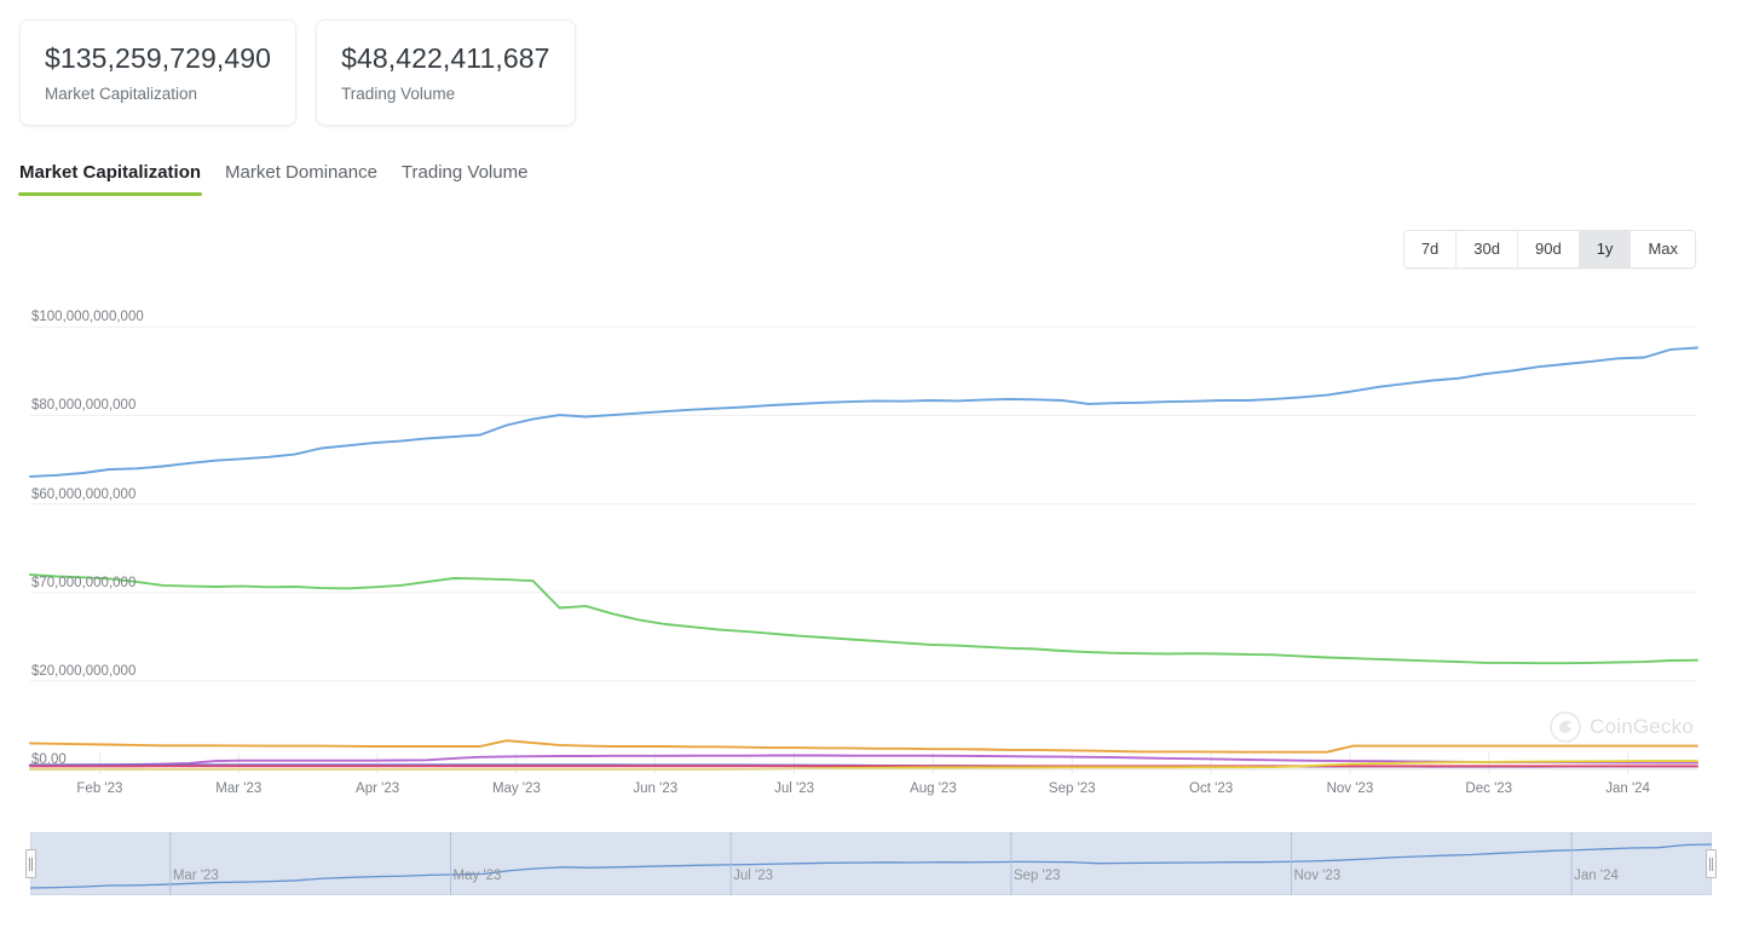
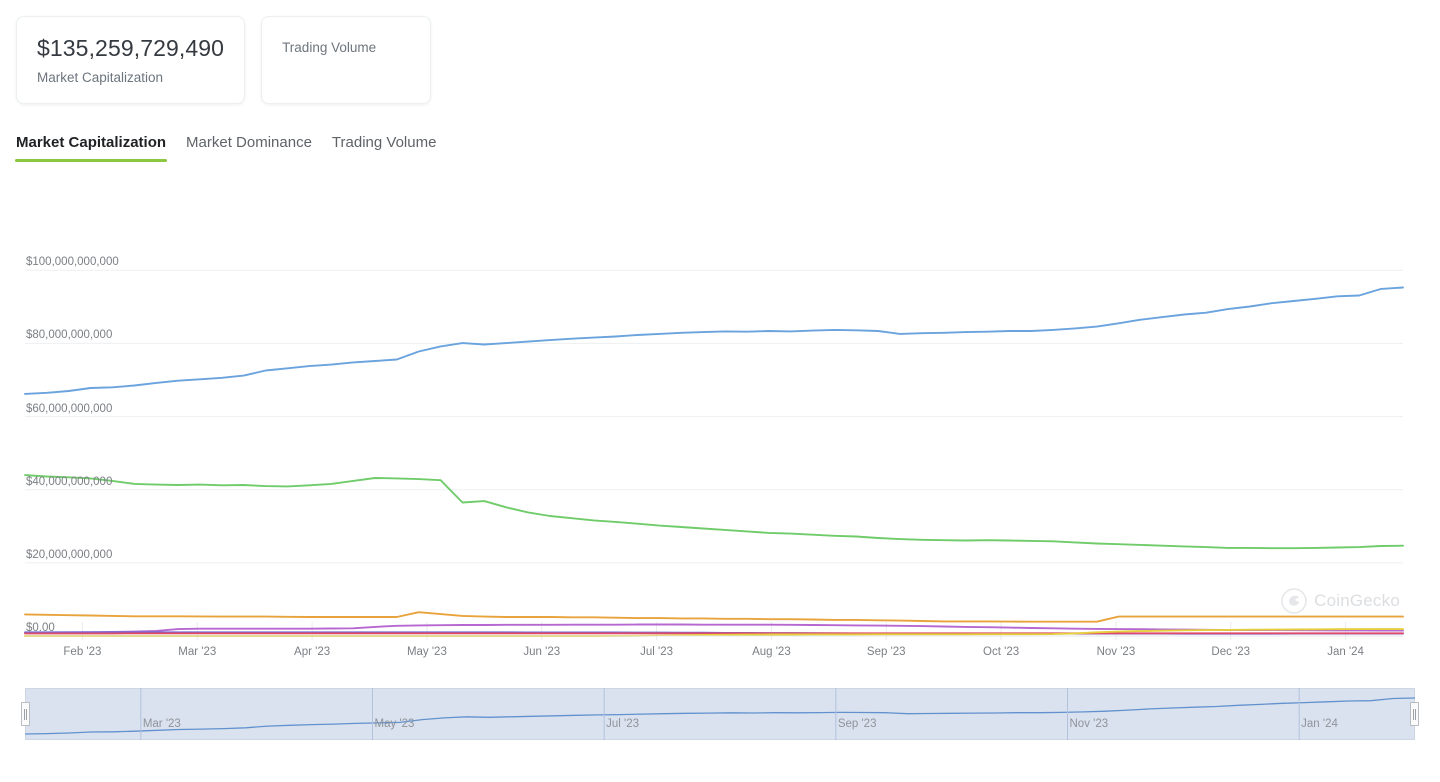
  $135,259,729,490
  Market Capitalization
- $48,422,411,687
  Trading Volume
  Market Capitalization
  Market Dominance
  Trading Volume
- 7d
- 30d
- 90d
- 1y
- Max
  $100,000,000,000
  $80,000,000,000
  $60,000,000,000
- $70,000,000,000
+ $40,000,000,000
  $20,000,000,000
  $0.00
  Feb '23
  Mar '23
  Apr '23
  May '23
  Jun '23
  Jul '23
  Aug '23
  Sep '23
  Oct '23
  Nov '23
  Dec '23
  Jan '24
  CoinGecko
  Mar '23
  May '23
  Jul '23
  Sep '23
  Nov '23
  Jan '24
